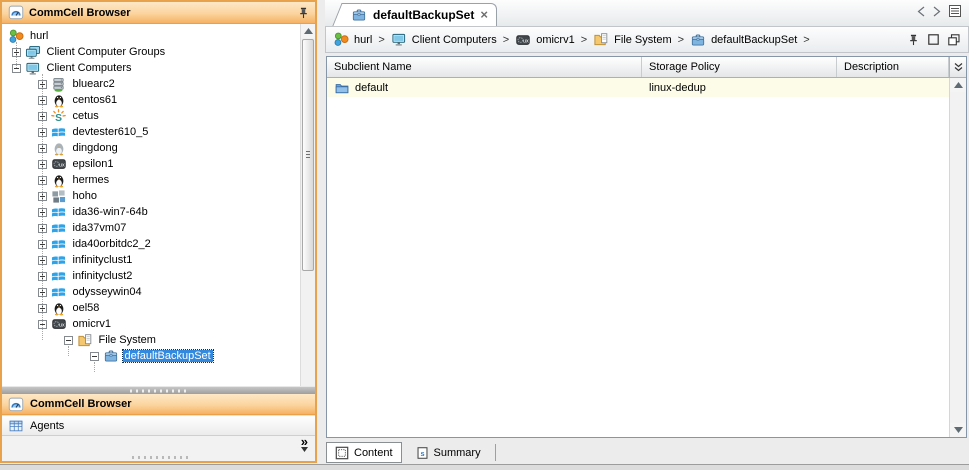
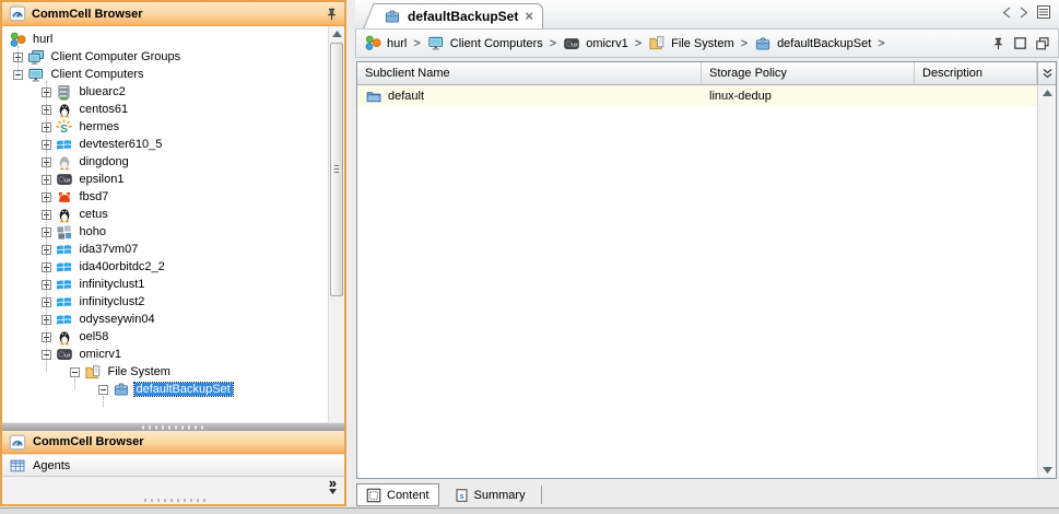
  CommCell Browser
  hurl
  Client Computer Groups
  Client Computers
  bluearc2
  centos61
  S
- cetus
+ hermes
  devtester610_5
  dingdong
  epsilon1
+ fbsd7
- hermes
+ cetus
  hoho
- ida36-win7-64b
  ida37vm07
  ida40orbitdc2_2
  infinityclust1
  infinityclust2
  odysseywin04
  oel58
  omicrv1
  File System
  defaultBackupSet
  CommCell Browser
  Agents
  »
  defaultBackupSet
  ×
  hurl
  >
  Client Computers
  >
  omicrv1
  >
  File System
  >
  defaultBackupSet
  >
  Subclient Name
  Storage Policy
  Description
  default
  linux-dedup
  Content
  s
  Summary
